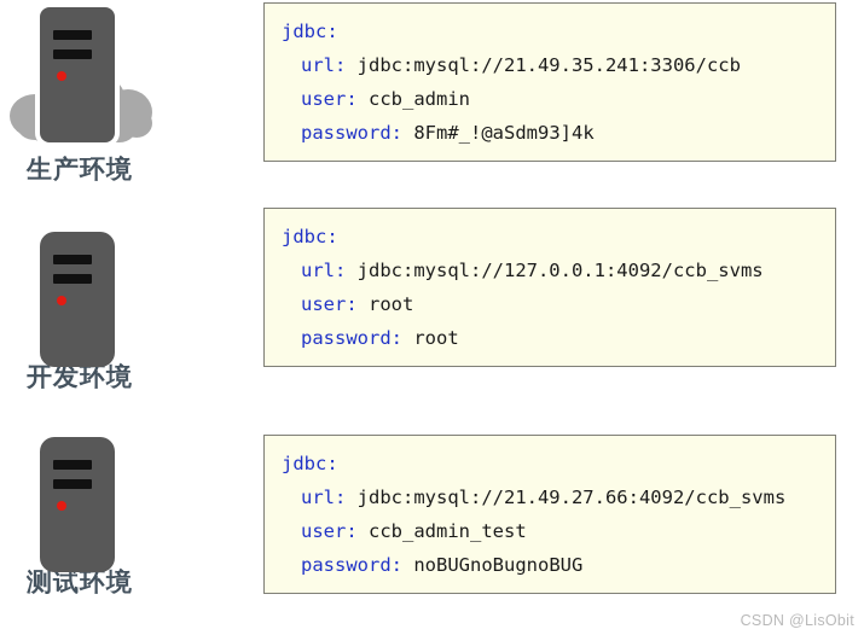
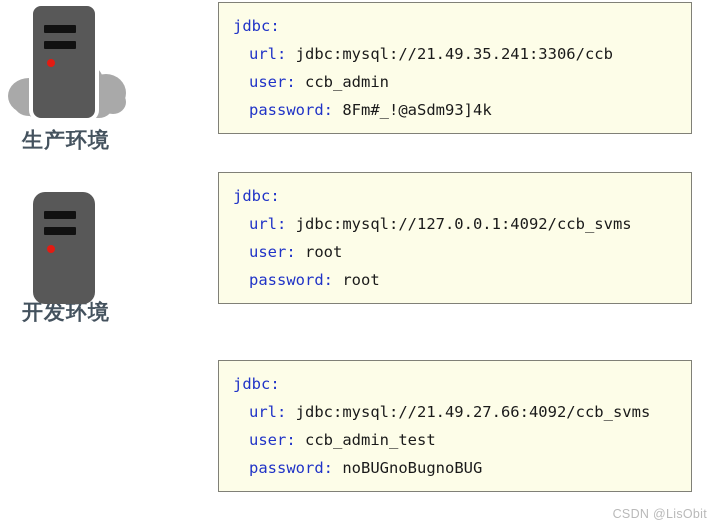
  生产环境
  开发环境
- 测试环境
  jdbc:
  url: jdbc:mysql://21.49.35.241:3306/ccb
  user: ccb_admin
  password: 8Fm#_!@aSdm93]4k
  jdbc:
  url: jdbc:mysql://127.0.0.1:4092/ccb_svms
  user: root
  password: root
  jdbc:
  url: jdbc:mysql://21.49.27.66:4092/ccb_svms
  user: ccb_admin_test
  password: noBUGnoBugnoBUG
  CSDN @LisObit
